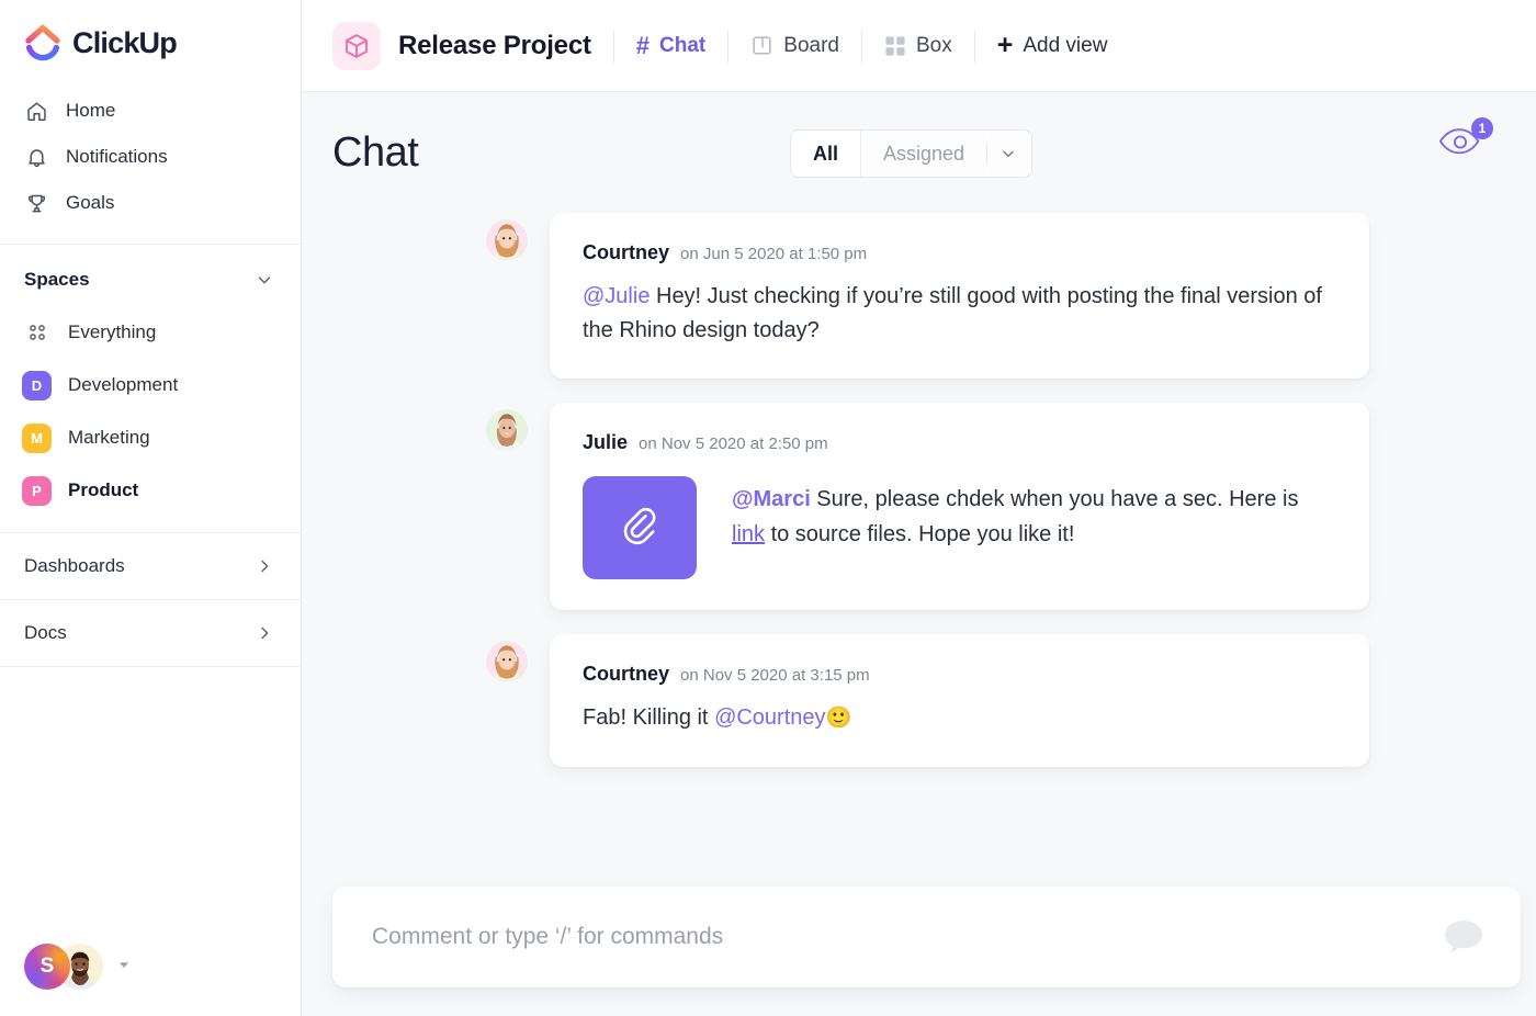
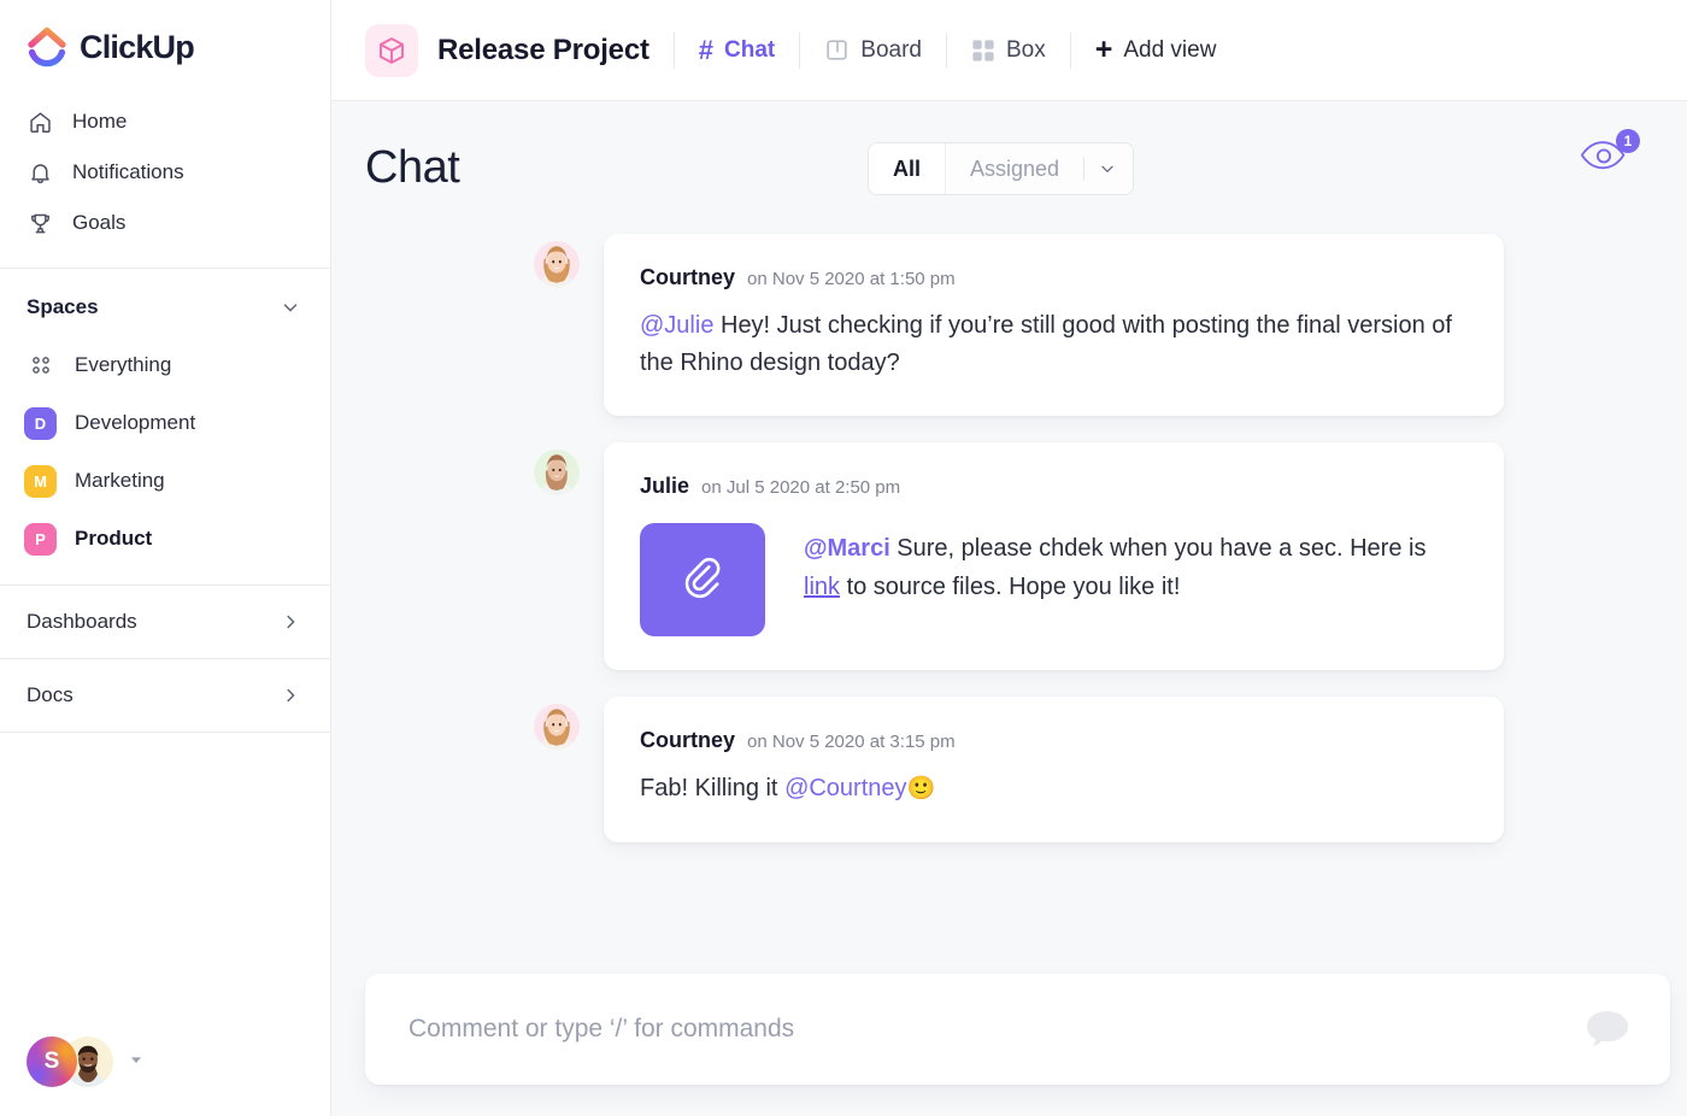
  ClickUp
  Home
  Notifications
  Goals
  Spaces
  Everything
  D
  Development
  M
  Marketing
  P
  Product
  Dashboards
  Docs
  S
  Release Project
  #
  Chat
  Board
  Box
  +
  Add view
  Chat
  All
  Assigned
  1
  Courtney
- on Jun 5 2020 at 1:50 pm
+ on Nov 5 2020 at 1:50 pm
  @Julie Hey! Just checking if you’re still good with posting the final version of the Rhino design today?
  Julie
- on Nov 5 2020 at 2:50 pm
+ on Jul 5 2020 at 2:50 pm
  @Marci Sure, please chdek when you have a sec. Here is link to source files. Hope you like it!
  Courtney
  on Nov 5 2020 at 3:15 pm
  Fab! Killing it @Courtney🙂
  Comment or type ‘/’ for commands
